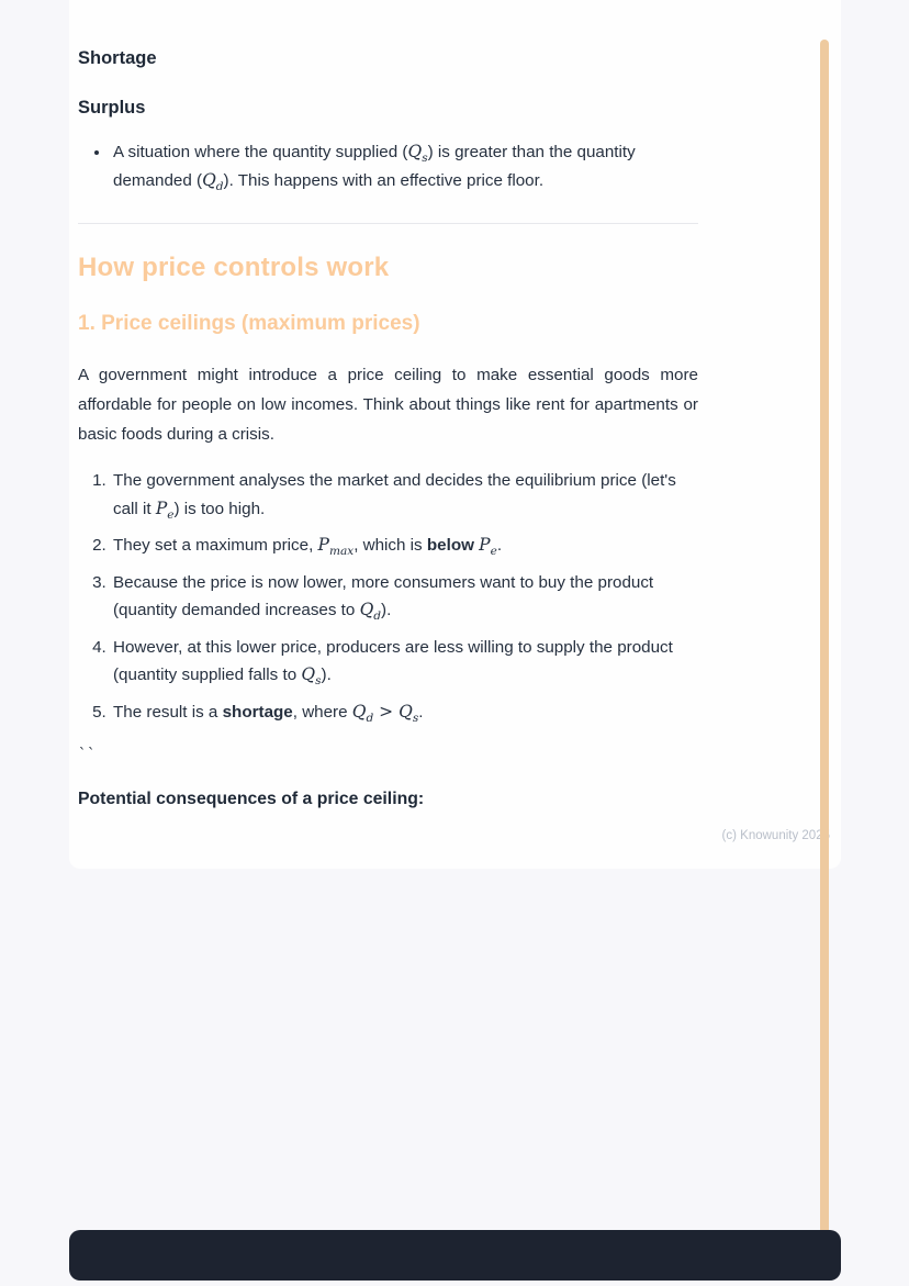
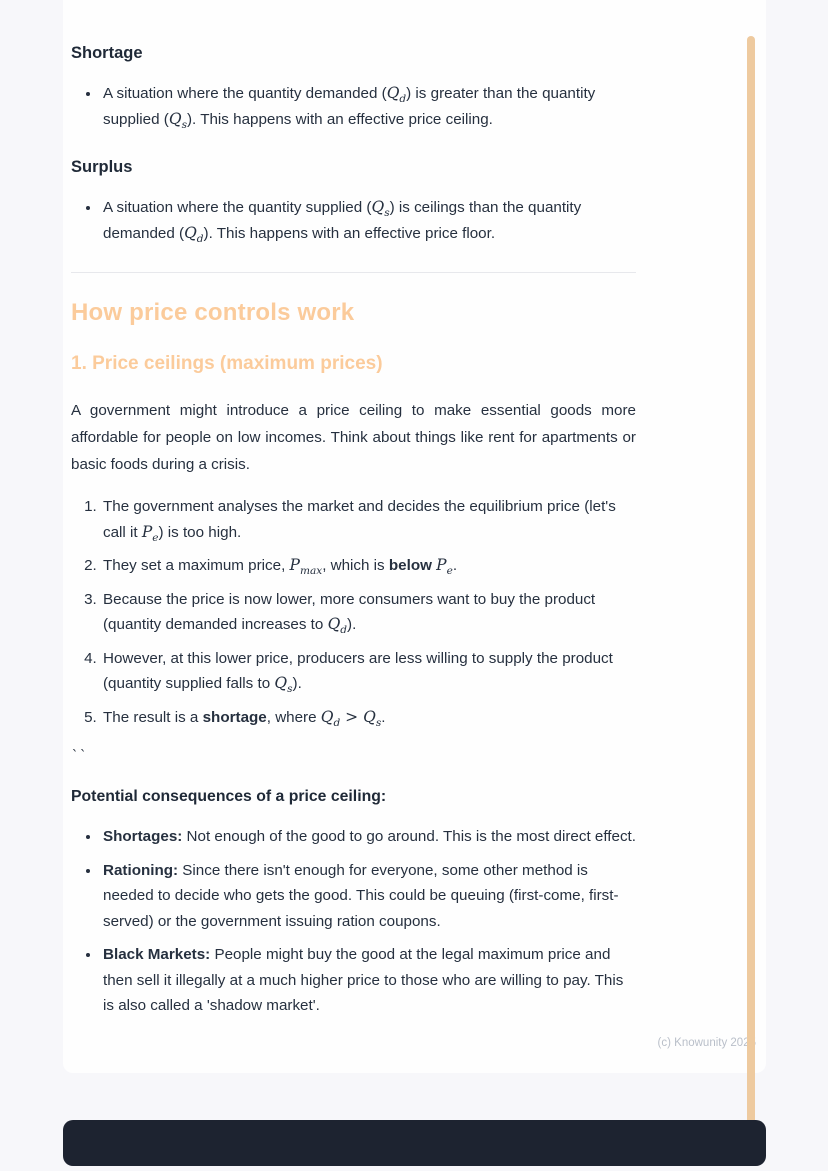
  Shortage
+ A situation where the quantity demanded (Qd) is greater than the quantity supplied (Qs). This happens with an effective price ceiling.
  Surplus
- A situation where the quantity supplied (Qs) is greater than the quantity demanded (Qd). This happens with an effective price floor.
+ A situation where the quantity supplied (Qs) is ceilings than the quantity demanded (Qd). This happens with an effective price floor.
  How price controls work
  1. Price ceilings (maximum prices)
  A government might introduce a price ceiling to make essential goods more affordable for people on low incomes. Think about things like rent for apartments or basic foods during a crisis.
  The government analyses the market and decides the equilibrium price (let's call it Pe) is too high.
  They set a maximum price, Pmax, which is below Pe.
  Because the price is now lower, more consumers want to buy the product (quantity demanded increases to Qd).
  However, at this lower price, producers are less willing to supply the product (quantity supplied falls to Qs).
  The result is a shortage, where Qd > Qs.
  ``
  Potential consequences of a price ceiling:
+ Shortages: Not enough of the good to go around. This is the most direct effect.
+ Rationing: Since there isn't enough for everyone, some other method is needed to decide who gets the good. This could be queuing (first-come, first-served) or the government issuing ration coupons.
+ Black Markets: People might buy the good at the legal maximum price and then sell it illegally at a much higher price to those who are willing to pay. This is also called a 'shadow market'.
  (c) Knowunity 20
